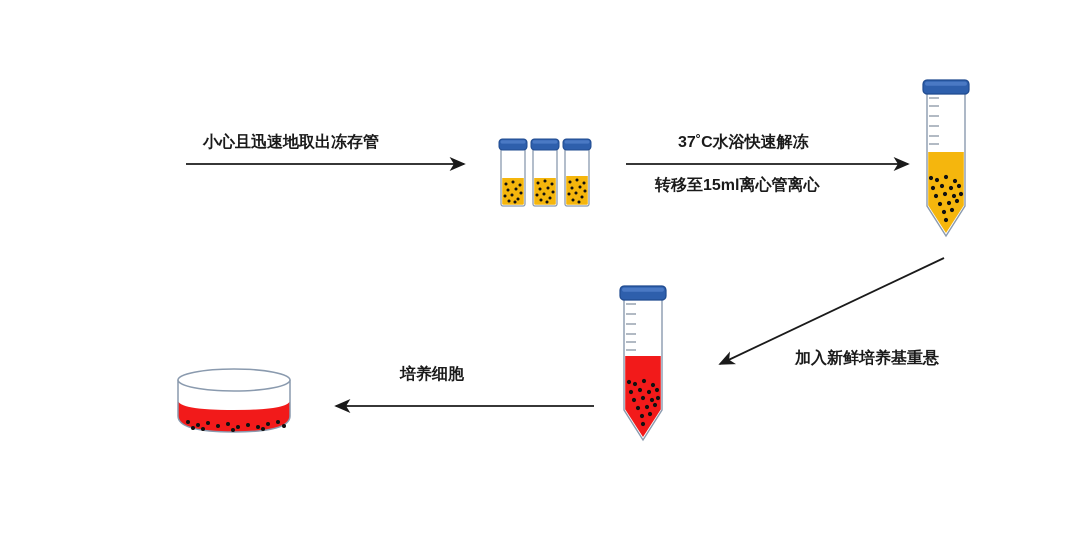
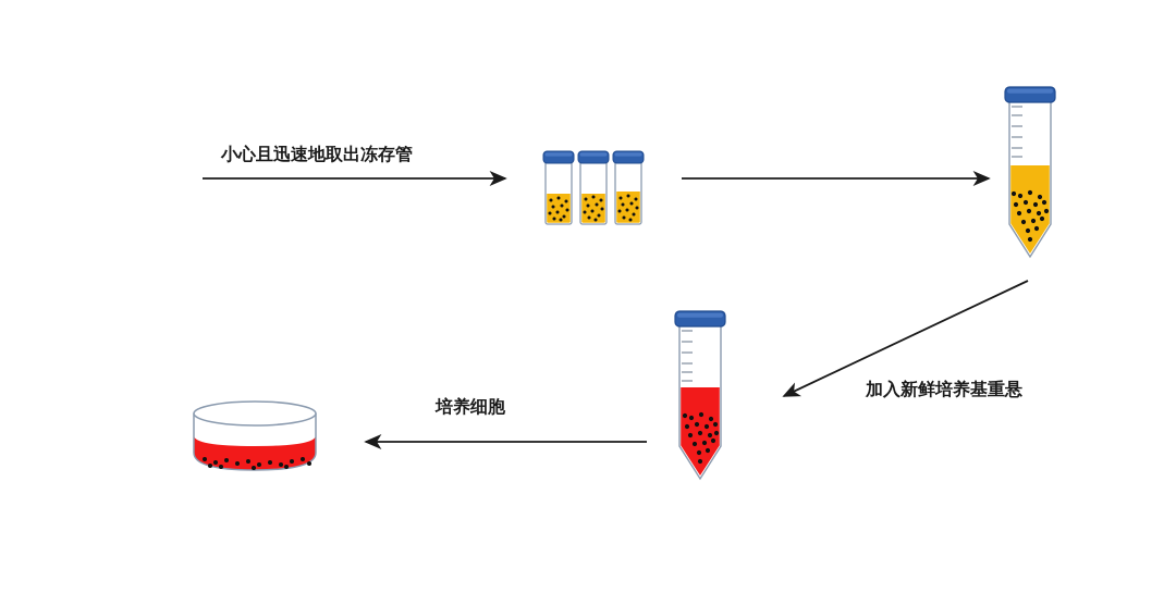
  小心且迅速地取出冻存管
- 37˚C水浴快速解冻
- 转移至15ml离心管离心
  加入新鲜培养基重悬
  培养细胞
